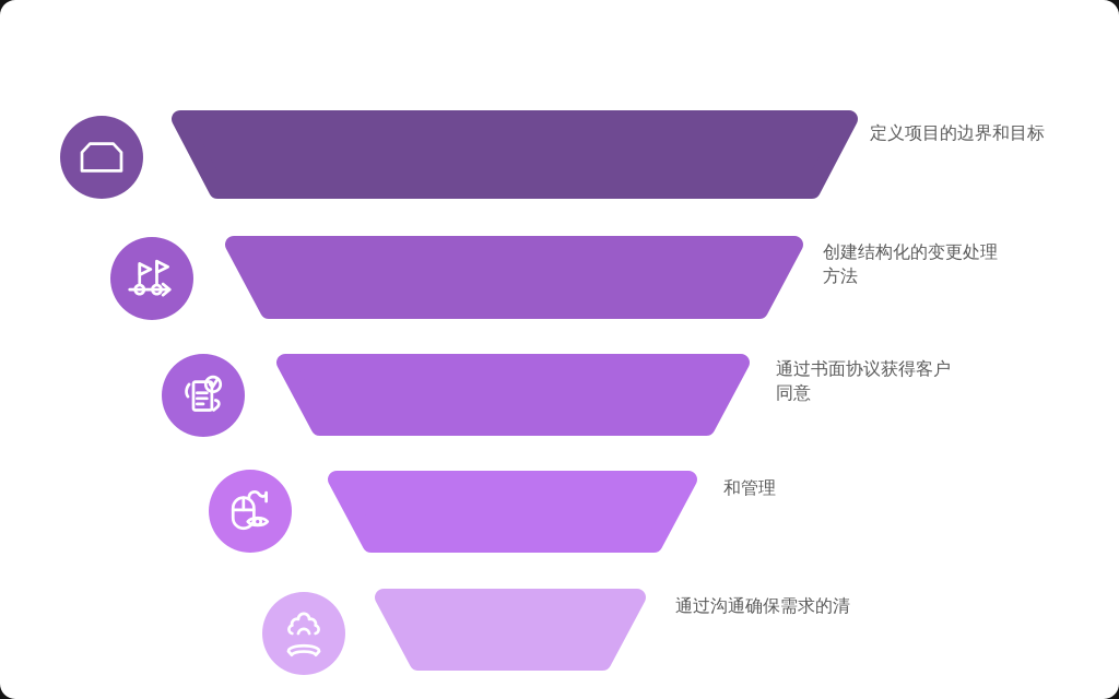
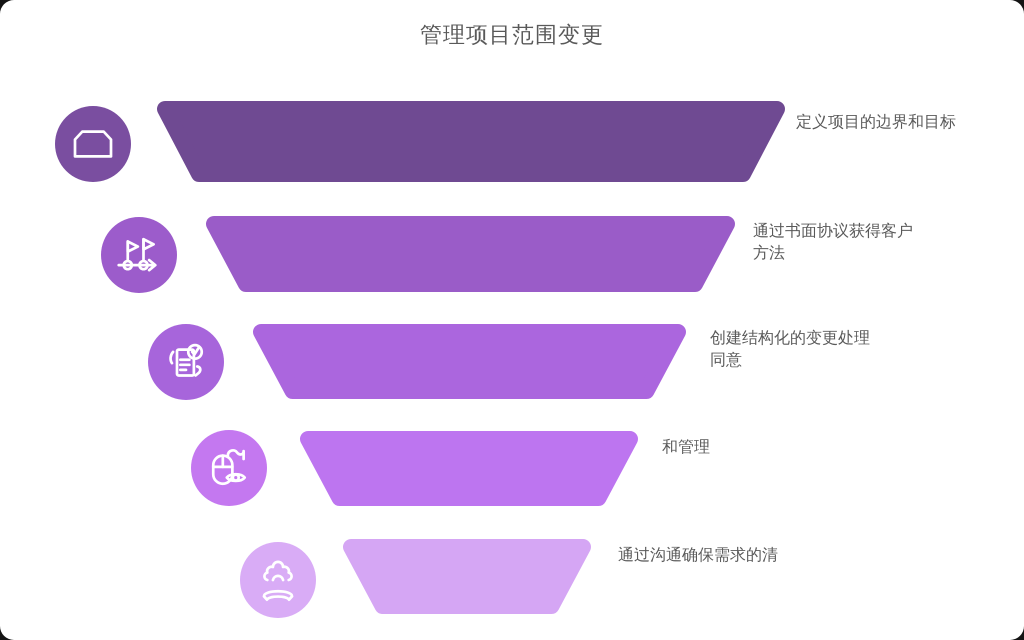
+ 管理项目范围变更
  定义项目的边界和目标
- 创建结构化的变更处理
+ 通过书面协议获得客户
  方法
- 通过书面协议获得客户
+ 创建结构化的变更处理
  同意
  和管理
  通过沟通确保需求的清
